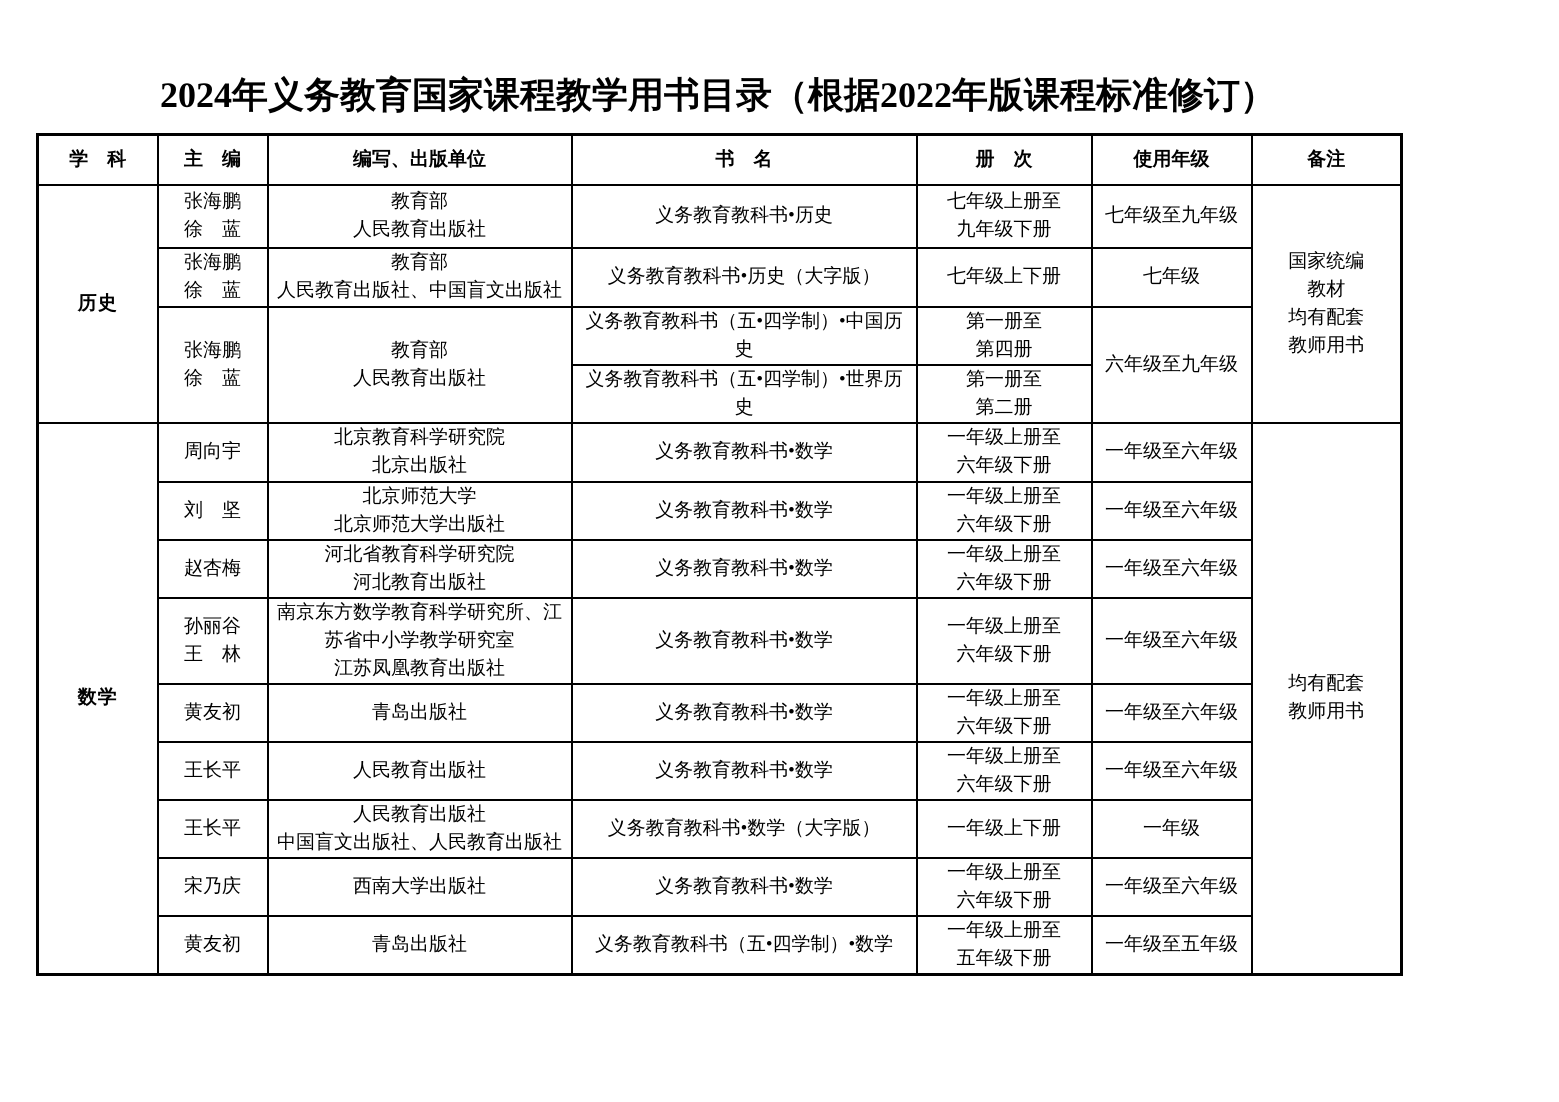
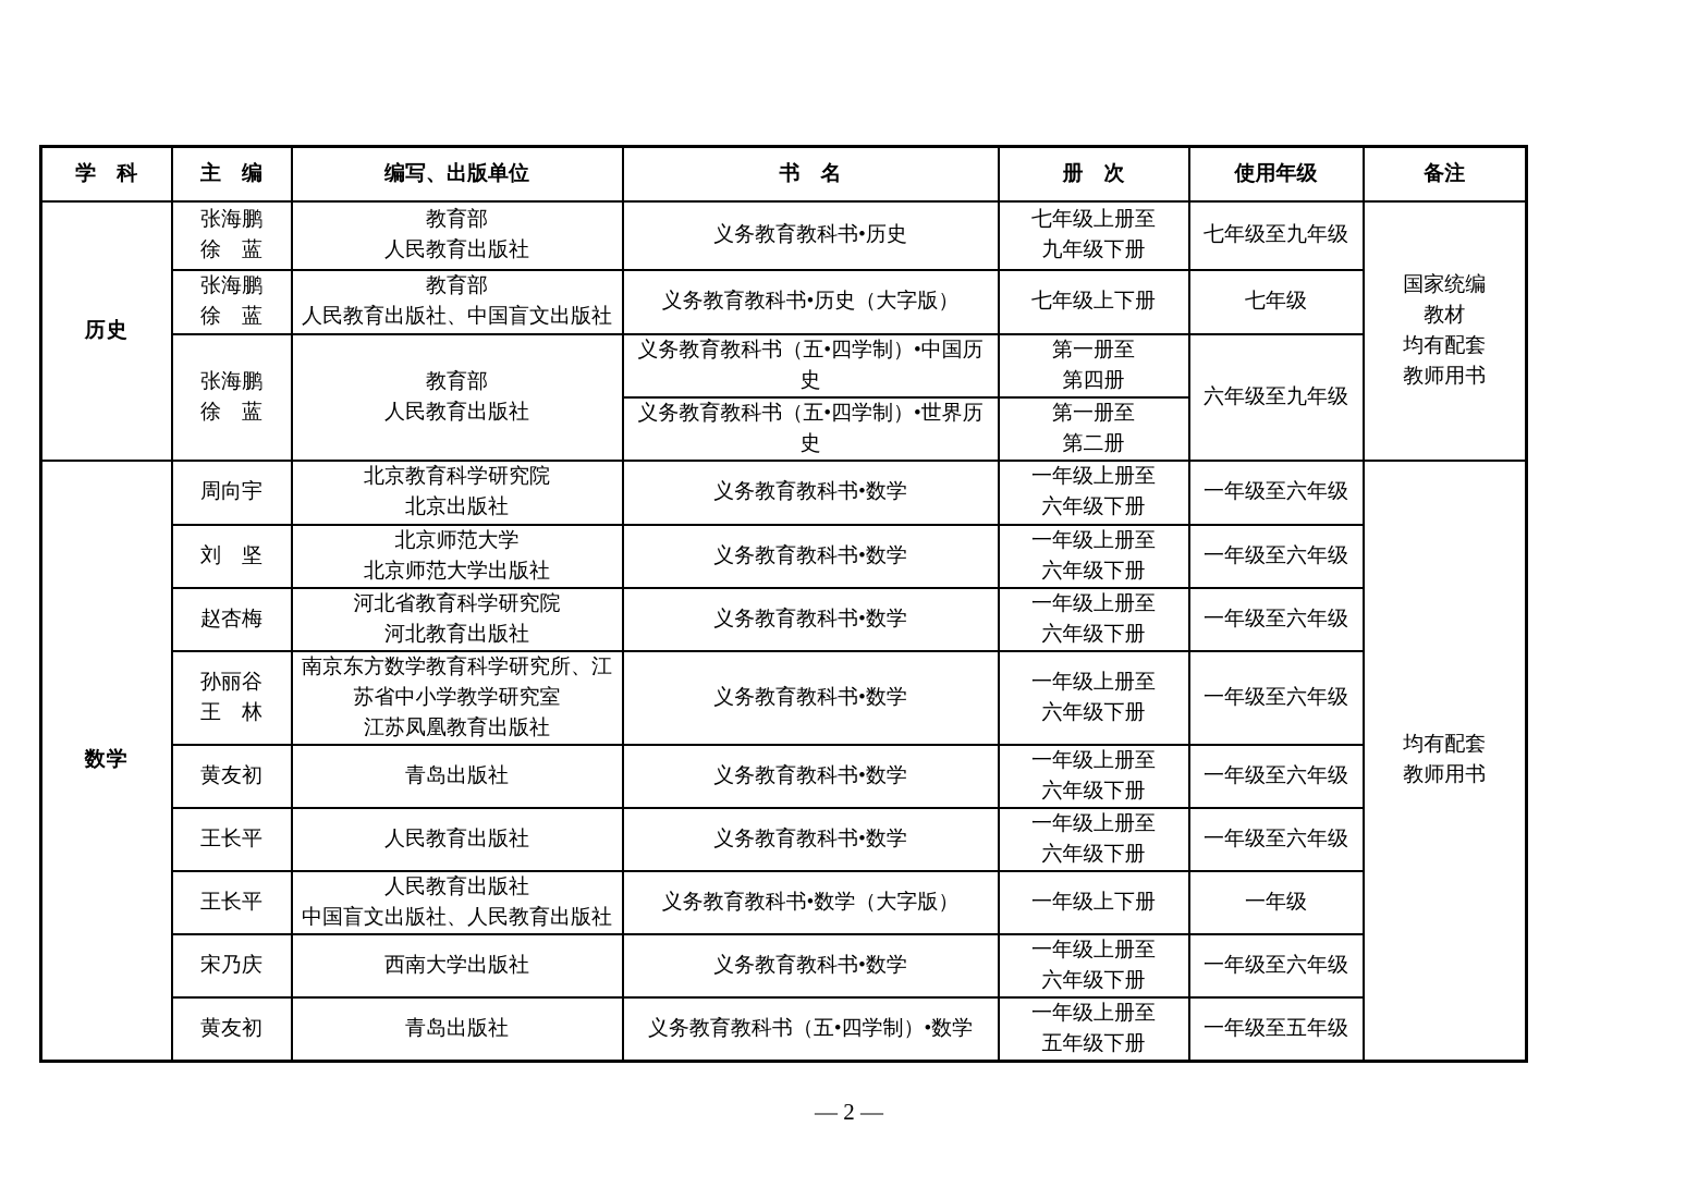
- 2024年义务教育国家课程教学用书目录（根据2022年版课程标准修订）
  学 科	主 编	编写、出版单位	书 名	册 次	使用年级	备注
  历史	张海鹏 徐 蓝	教育部 人民教育出版社	义务教育教科书•历史	七年级上册至 九年级下册	七年级至九年级	国家统编 教材 均有配套 教师用书
  张海鹏 徐 蓝	教育部 人民教育出版社、中国盲文出版社	义务教育教科书•历史（大字版）	七年级上下册	七年级
  张海鹏 徐 蓝	教育部 人民教育出版社	义务教育教科书（五•四学制）•中国历史	第一册至 第四册	六年级至九年级
  义务教育教科书（五•四学制）•世界历史	第一册至 第二册
  数学	周向宇	北京教育科学研究院 北京出版社	义务教育教科书•数学	一年级上册至 六年级下册	一年级至六年级	均有配套 教师用书
  刘 坚	北京师范大学 北京师范大学出版社	义务教育教科书•数学	一年级上册至 六年级下册	一年级至六年级
  赵杏梅	河北省教育科学研究院 河北教育出版社	义务教育教科书•数学	一年级上册至 六年级下册	一年级至六年级
  孙丽谷 王 林	南京东方数学教育科学研究所、江苏省中小学教学研究室 江苏凤凰教育出版社	义务教育教科书•数学	一年级上册至 六年级下册	一年级至六年级
  黄友初	青岛出版社	义务教育教科书•数学	一年级上册至 六年级下册	一年级至六年级
  王长平	人民教育出版社	义务教育教科书•数学	一年级上册至 六年级下册	一年级至六年级
  王长平	人民教育出版社 中国盲文出版社、人民教育出版社	义务教育教科书•数学（大字版）	一年级上下册	一年级
  宋乃庆	西南大学出版社	义务教育教科书•数学	一年级上册至 六年级下册	一年级至六年级
  黄友初	青岛出版社	义务教育教科书（五•四学制）•数学	一年级上册至 五年级下册	一年级至五年级
+ — 2 —
